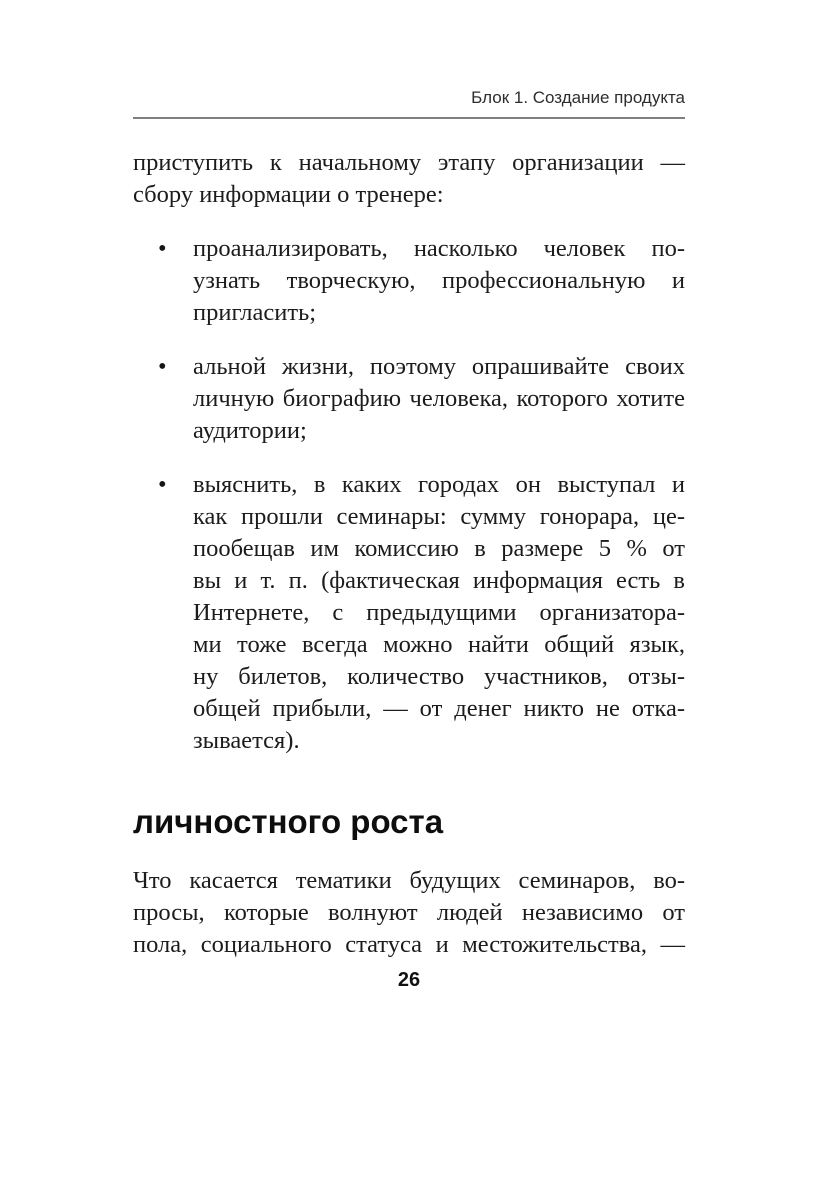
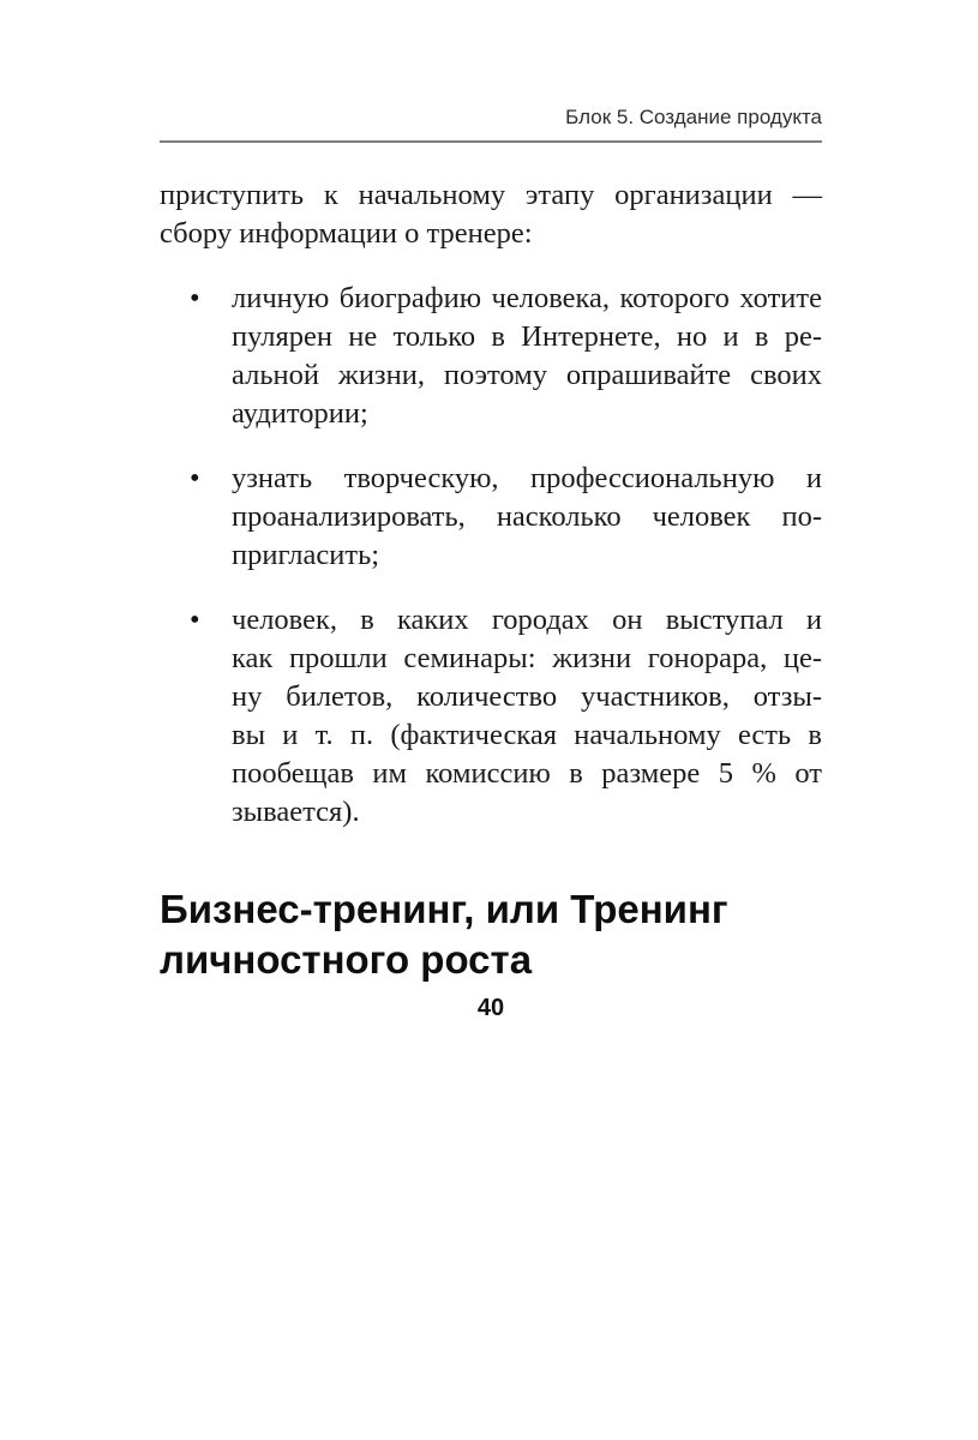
- Блок 1. Создание продукта
+ Блок 5. Создание продукта
  приступить к начальному этапу организации —
  сбору информации о тренере:
  •
- проанализировать, насколько человек по-
+ личную биографию человека, которого хотите
+ пулярен не только в Интернете, но и в ре-
- узнать творческую, профессиональную и
+ альной жизни, поэтому опрашивайте своих
- пригласить;
+ аудитории;
  •
- альной жизни, поэтому опрашивайте своих
+ узнать творческую, профессиональную и
- личную биографию человека, которого хотите
+ проанализировать, насколько человек по-
- аудитории;
+ пригласить;
  •
- выяснить, в каких городах он выступал и
+ человек, в каких городах он выступал и
- как прошли семинары: сумму гонорара, це-
+ как прошли семинары: жизни гонорара, це-
- пообещав им комиссию в размере 5 % от
+ ну билетов, количество участников, отзы-
- вы и т. п. (фактическая информация есть в
+ вы и т. п. (фактическая начальному есть в
- Интернете, с предыдущими организатора-
- ми тоже всегда можно найти общий язык,
- ну билетов, количество участников, отзы-
+ пообещав им комиссию в размере 5 % от
- общей прибыли, — от денег никто не отка-
  зывается).
+ Бизнес-тренинг, или Тренинг
  личностного роста
- Что касается тематики будущих семинаров, во-
- просы, которые волнуют людей независимо от
- пола, социального статуса и местожительства, —
- 26
+ 40
